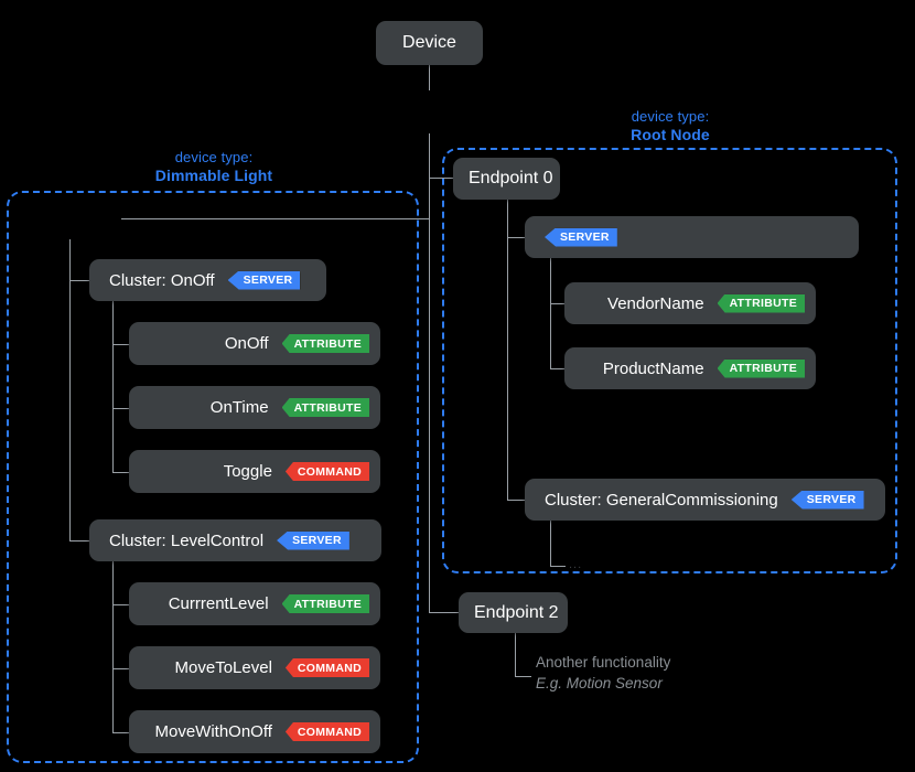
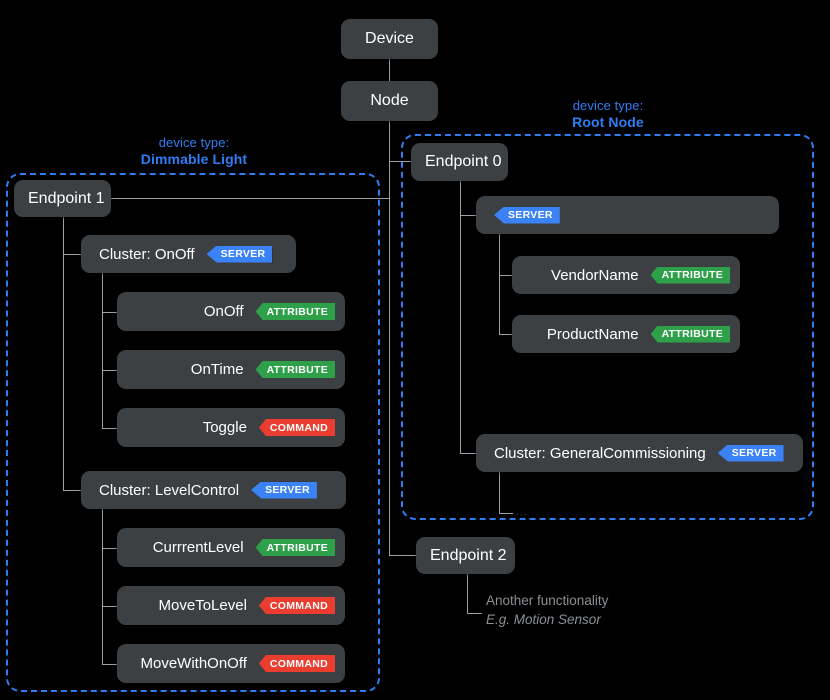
  device type:
  Dimmable Light
  device type:
  Root Node
  Device
+ Node
+ Endpoint 1
  Cluster: OnOff
  SERVER
  OnOff
  ATTRIBUTE
  OnTime
  ATTRIBUTE
  Toggle
  COMMAND
  Cluster: LevelControl
  SERVER
  CurrrentLevel
  ATTRIBUTE
  MoveToLevel
  COMMAND
  MoveWithOnOff
  COMMAND
  Endpoint 0
  SERVER
  VendorName
  ATTRIBUTE
  ProductName
  ATTRIBUTE
  Cluster: GeneralCommissioning
  SERVER
  ...
  Endpoint 2
  Another functionality
  E.g. Motion Sensor
